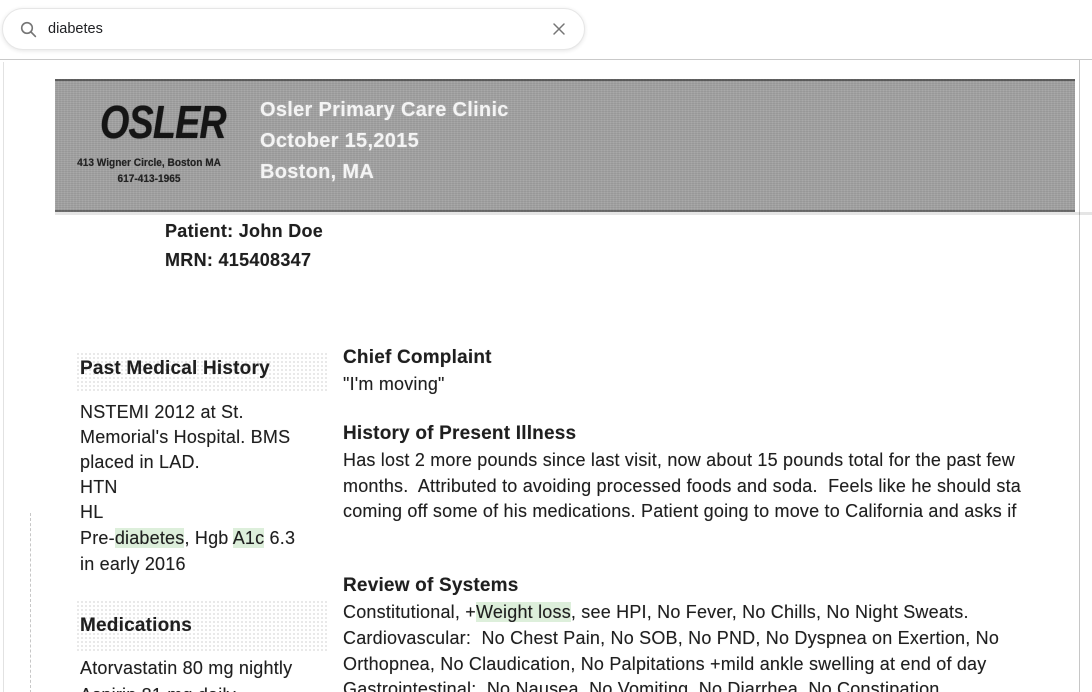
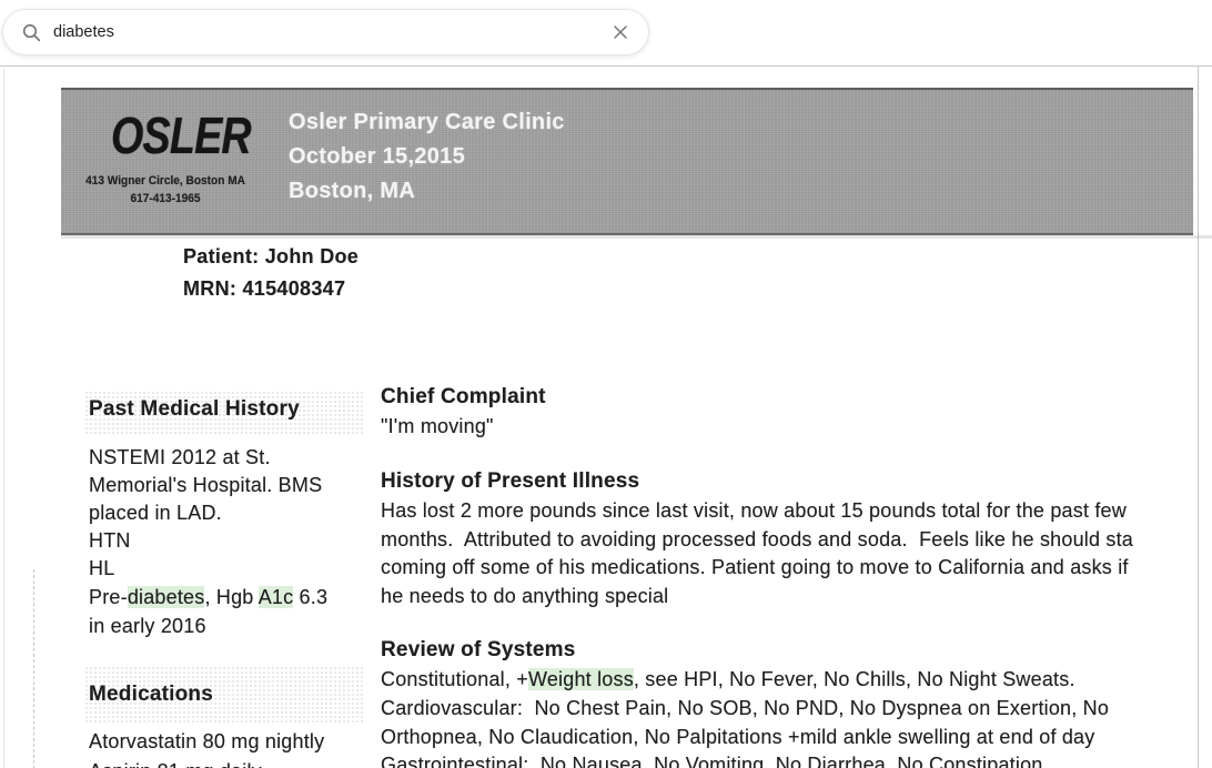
  diabetes
  OSLER
  413 Wigner Circle, Boston MA
  617-413-1965
  Osler Primary Care Clinic
  October 15,2015
  Boston, MA
  Patient: John Doe
  MRN: 415408347
  Past Medical History
  NSTEMI 2012 at St.
  Memorial's Hospital. BMS
  placed in LAD.
  HTN
  HL
  Pre-diabetes, Hgb A1c 6.3
  in early 2016
  Medications
  Atorvastatin 80 mg nightly
  Chief Complaint
  "I'm moving"
  History of Present Illness
  Has lost 2 more pounds since last visit, now about 15 pounds total for the past few
  months. Attributed to avoiding processed foods and soda. Feels like he should sta
  coming off some of his medications. Patient going to move to California and asks if
+ he needs to do anything special
  Review of Systems
  Constitutional, +Weight loss, see HPI, No Fever, No Chills, No Night Sweats.
  Cardiovascular: No Chest Pain, No SOB, No PND, No Dyspnea on Exertion, No
  Orthopnea, No Claudication, No Palpitations +mild ankle swelling at end of day
  Gastrointestinal: No Nausea, No Vomiting, No Diarrhea, No Constipation
